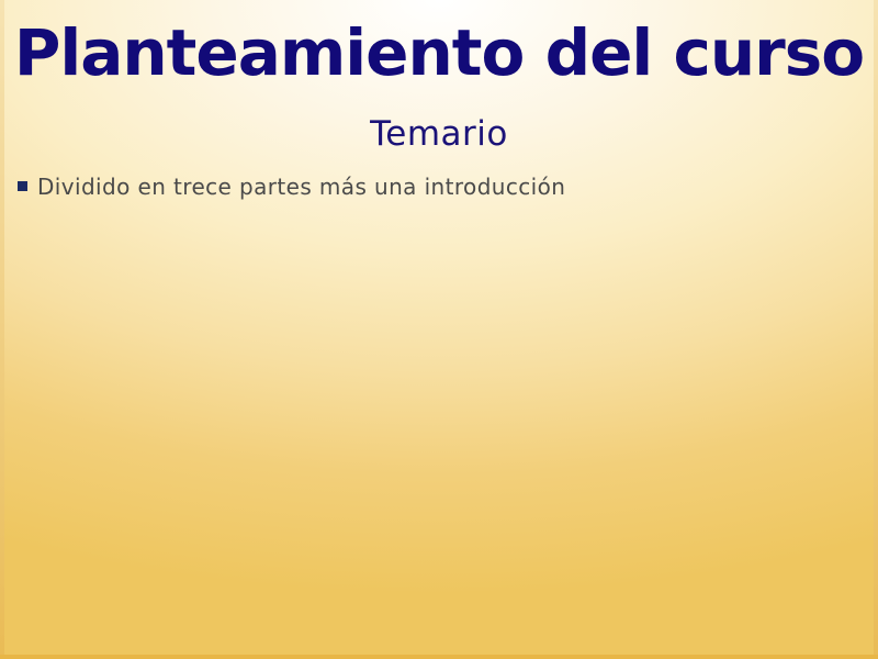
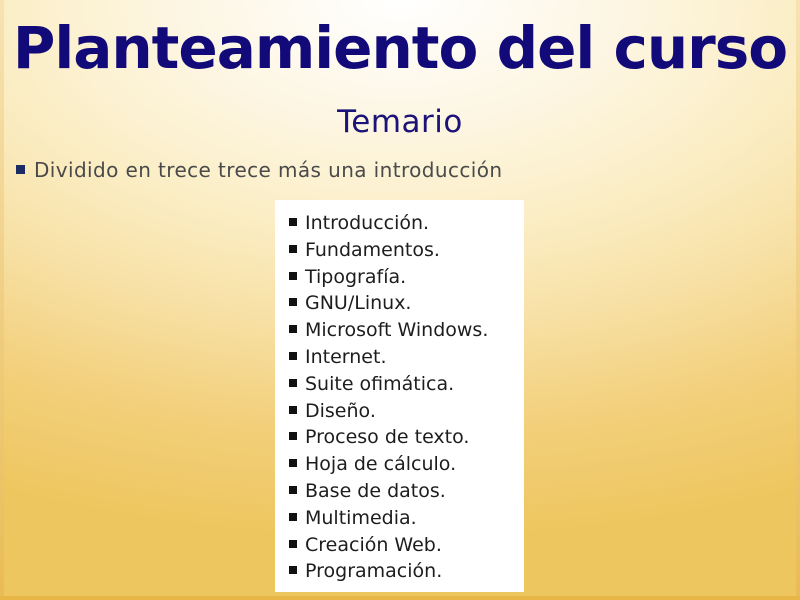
  Planteamiento del curso
  Temario
- Dividido en trece partes más una introducción
+ Dividido en trece trece más una introducción
+ Introducción.
+ Fundamentos.
+ Tipografía.
+ GNU/Linux.
+ Microsoft Windows.
+ Internet.
+ Suite ofimática.
+ Diseño.
+ Proceso de texto.
+ Hoja de cálculo.
+ Base de datos.
+ Multimedia.
+ Creación Web.
+ Programación.
